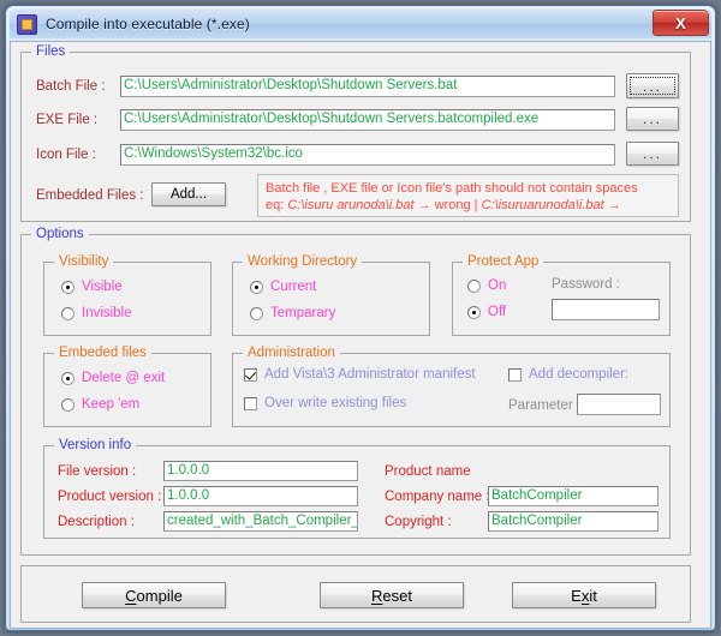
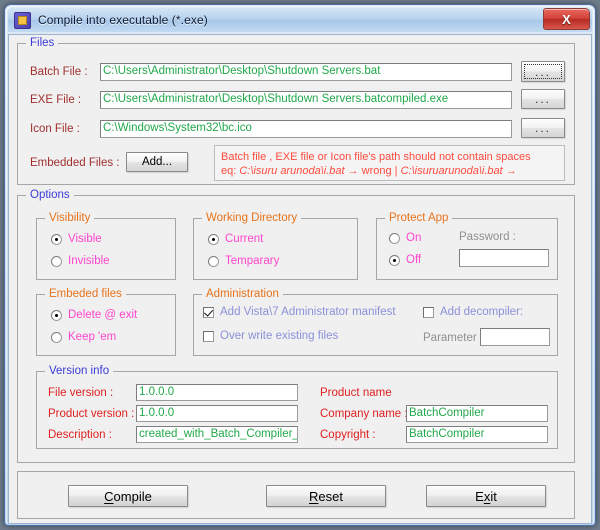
  Compile into executable (*.exe)
  X
  Files
  Batch File :
  C:\Users\Administrator\Desktop\Shutdown Servers.bat
  ...
  EXE File :
  C:\Users\Administrator\Desktop\Shutdown Servers.batcompiled.exe
  ...
  Icon File :
  C:\Windows\System32\bc.ico
  ...
  Embedded Files :
  Add...
  Batch file , EXE file or Icon file's path should not contain spaces
  eq: C:\isuru arunoda\i.bat → wrong | C:\isuruarunoda\i.bat →
  Options
  Visibility
  Visible
  Invisible
  Working Directory
  Current
  Temparary
  Protect App
  On
  Off
  Password :
  Embeded files
  Delete @ exit
  Keep 'em
  Administration
- Add Vista\3 Administrator manifest
+ Add Vista\7 Administrator manifest
  Over write existing files
  Add decompiler:
  Parameter
  Version info
  File version :
  1.0.0.0
  Product version :
  1.0.0.0
  Description :
  created_with_Batch_Compiler_
  Product name
  Company name
  BatchCompiler
  Copyright :
  BatchCompiler
  Compile
  Reset
  Exit
